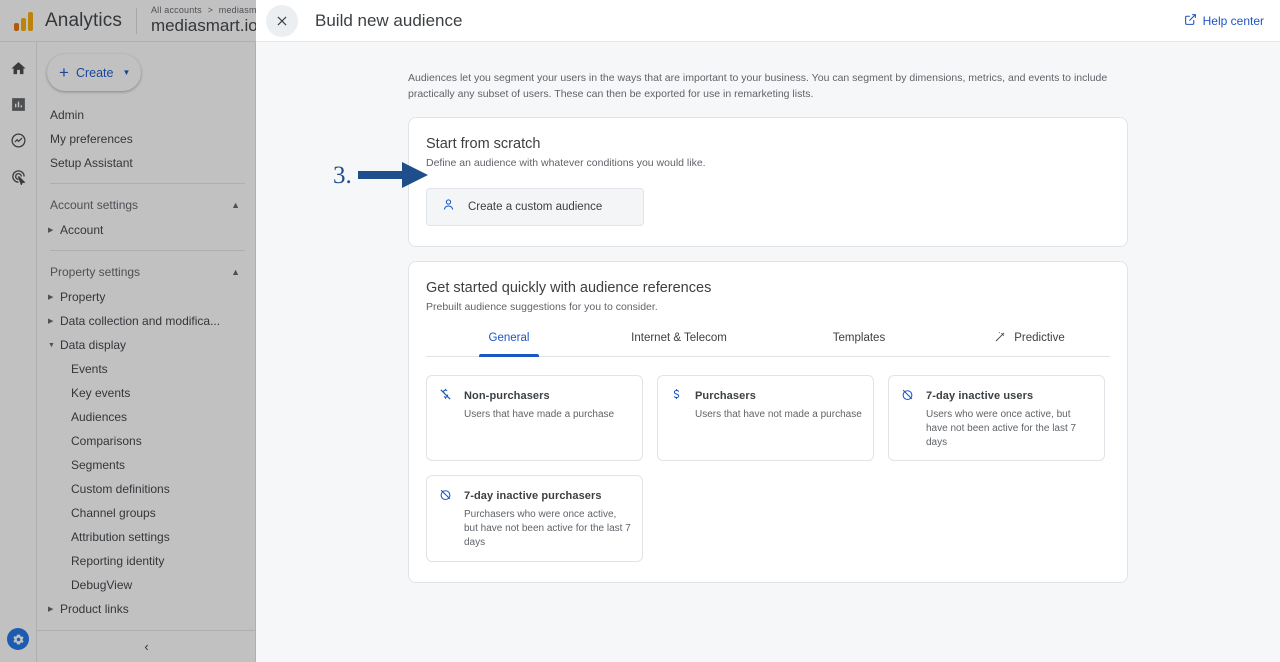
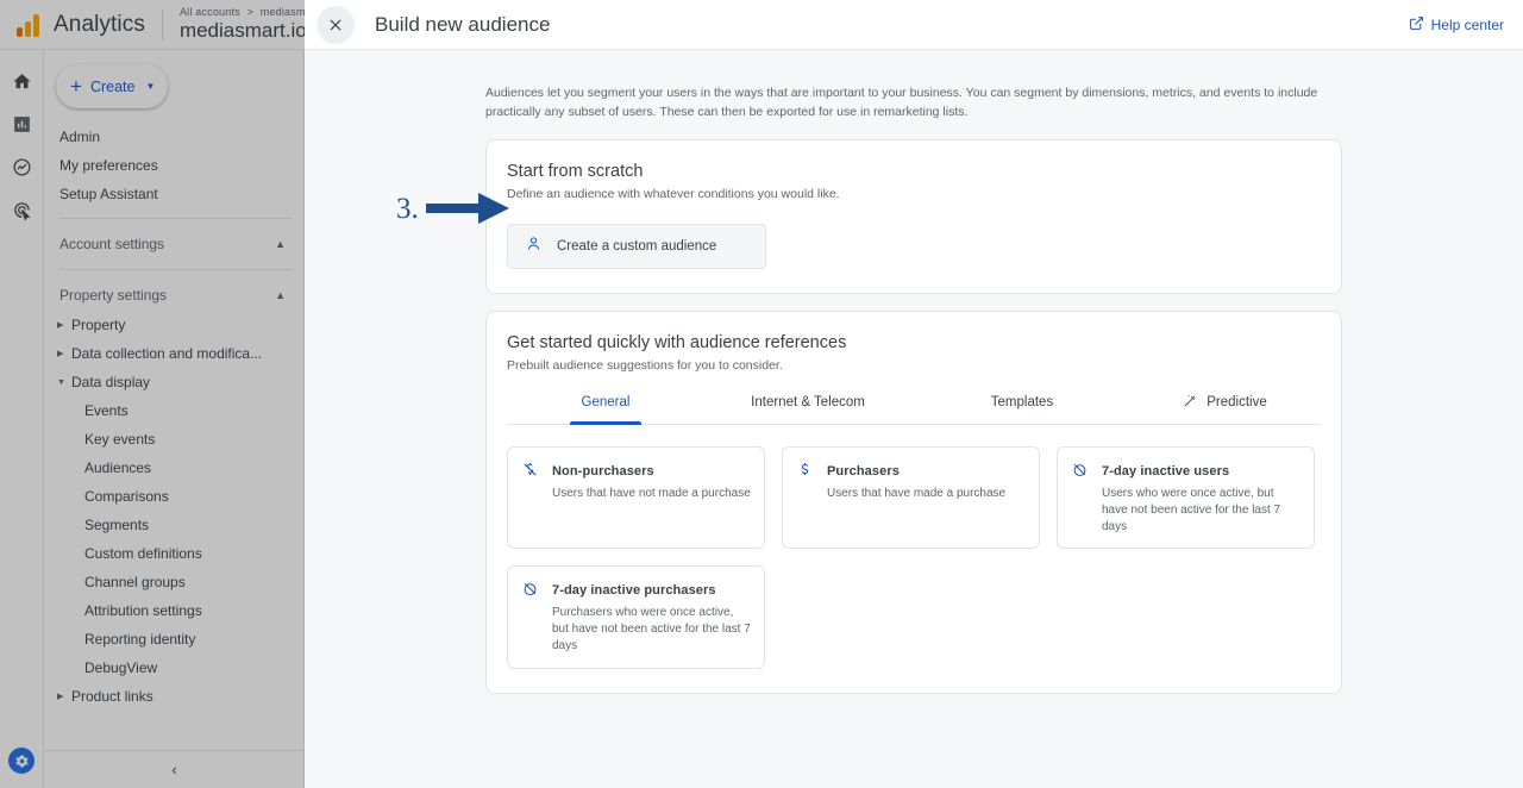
  Analytics
  mediasmart.io
  +
  Create
  ▼
  Admin
  My preferences
  Setup Assistant
  Account settings
  ▲
- Account
  Property settings
  ▲
  Property
  Data collection and modifica...
  Data display
  Events
  Key events
  Audiences
  Comparisons
  Segments
  Custom definitions
  Channel groups
  Attribution settings
  Reporting identity
  DebugView
  Product links
  ‹
  Build new audience
  Help center
  Audiences let you segment your users in the ways that are important to your business. You can segment by dimensions, metrics, and events to include practically any subset of users. These can then be exported for use in remarketing lists.
  Start from scratch
  Define an audience with whatever conditions you would like.
  Create a custom audience
  Get started quickly with audience references
  Prebuilt audience suggestions for you to consider.
  General
  Internet & Telecom
  Templates
  Predictive
  Non-purchasers
- Users that have made a purchase
+ Users that have not made a purchase
  Purchasers
- Users that have not made a purchase
+ Users that have made a purchase
  7-day inactive users
  Users who were once active, but have not been active for the last 7 days
  7-day inactive purchasers
  Purchasers who were once active, but have not been active for the last 7 days
  3.
